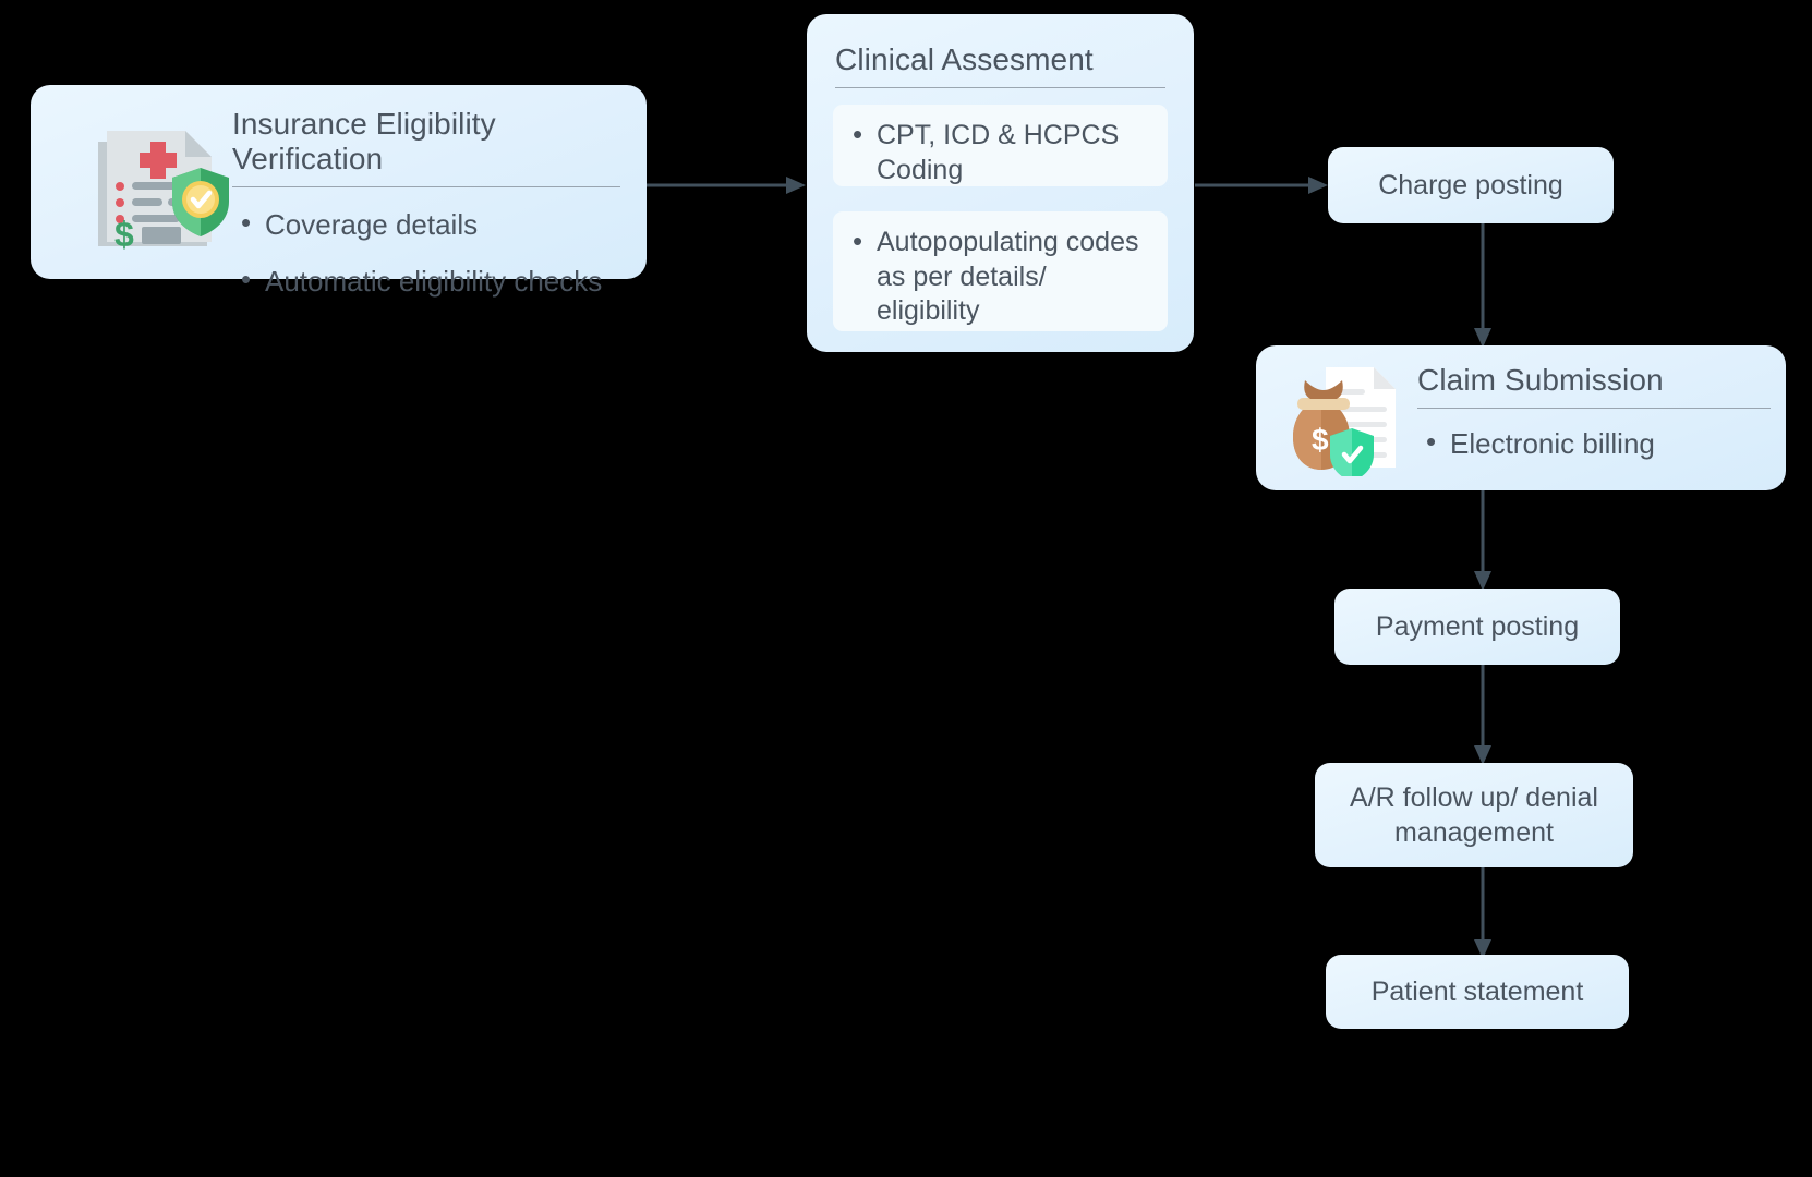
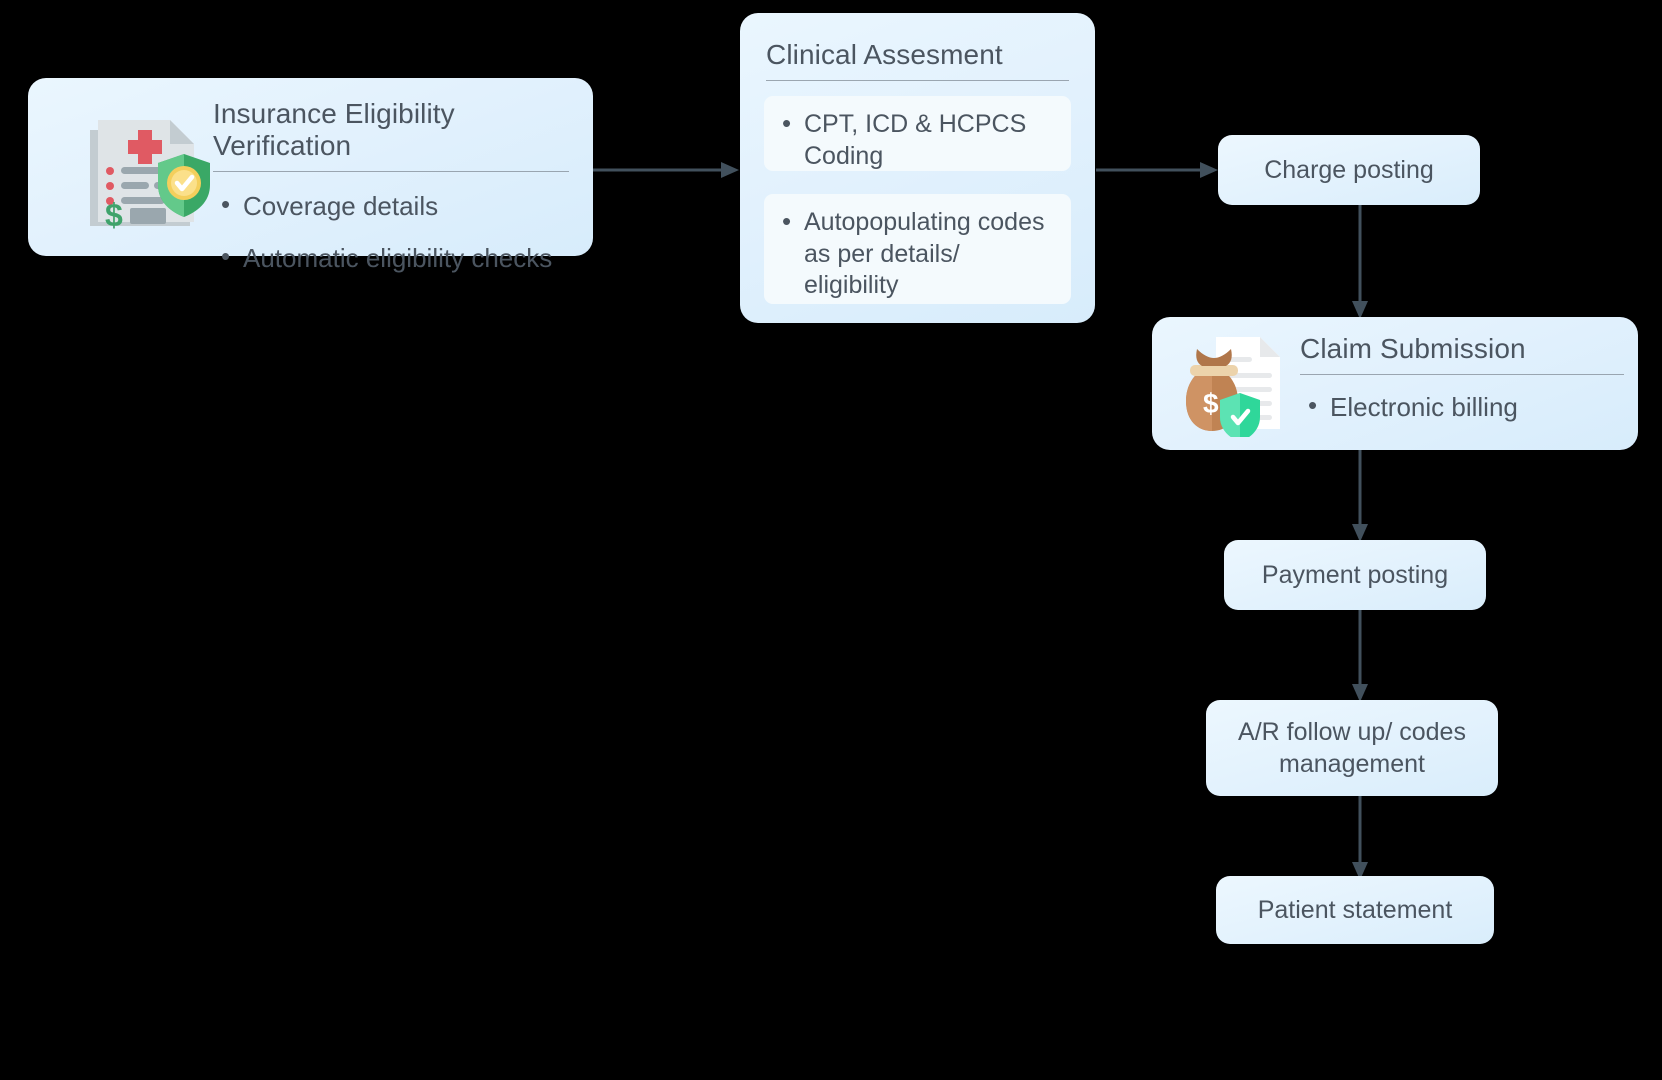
  $
  Insurance Eligibility Verification
  Coverage details
  Automatic eligibility checks
  Clinical Assesment
  CPT, ICD & HCPCS Coding
  Autopopulating codes as per details/ eligibility
  Charge posting
  $
  Claim Submission
  Electronic billing
  Payment posting
- A/R follow up/ denial management
+ A/R follow up/ codes management
  Patient statement
